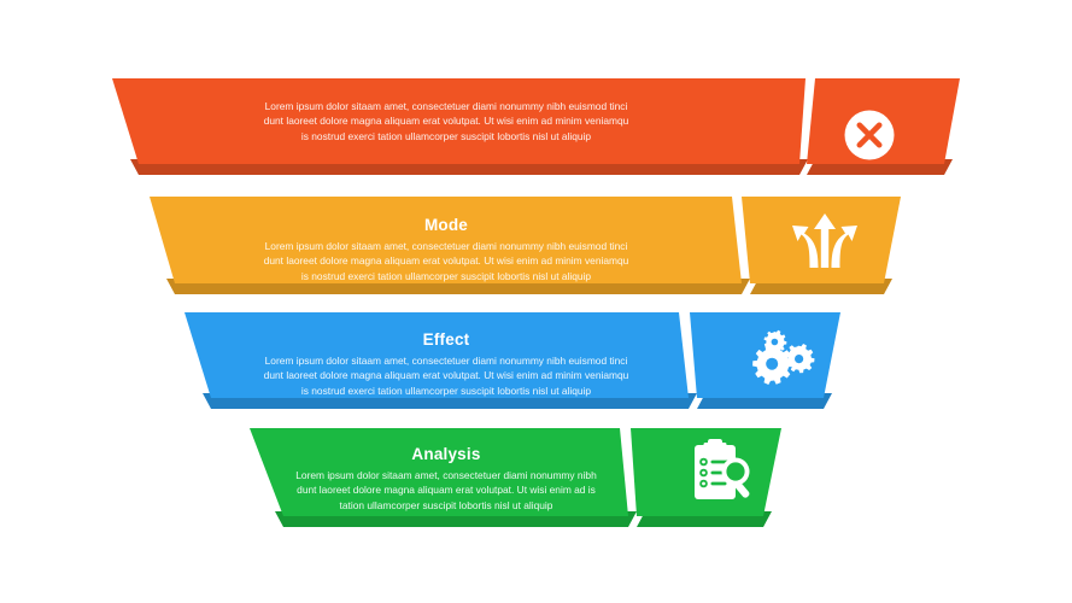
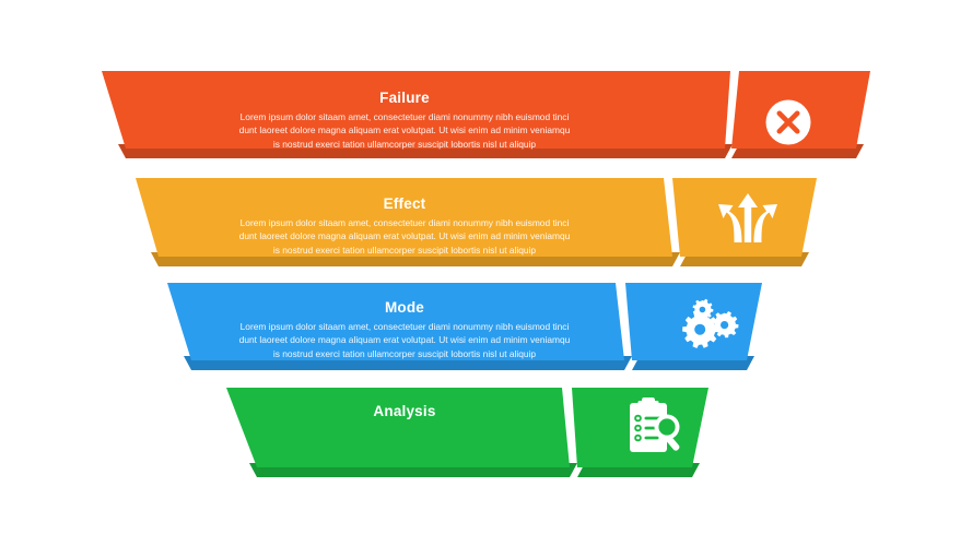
+ Failure
  Lorem ipsum dolor sitaam amet, consectetuer diami nonummy nibh euismod tinci
  dunt laoreet dolore magna aliquam erat volutpat. Ut wisi enim ad minim veniamqu
  is nostrud exerci tation ullamcorper suscipit lobortis nisl ut aliquip
- Mode
+ Effect
  Lorem ipsum dolor sitaam amet, consectetuer diami nonummy nibh euismod tinci
  dunt laoreet dolore magna aliquam erat volutpat. Ut wisi enim ad minim veniamqu
  is nostrud exerci tation ullamcorper suscipit lobortis nisl ut aliquip
- Effect
+ Mode
  Lorem ipsum dolor sitaam amet, consectetuer diami nonummy nibh euismod tinci
  dunt laoreet dolore magna aliquam erat volutpat. Ut wisi enim ad minim veniamqu
  is nostrud exerci tation ullamcorper suscipit lobortis nisl ut aliquip
  Analysis
- Lorem ipsum dolor sitaam amet, consectetuer diami nonummy nibh
- dunt laoreet dolore magna aliquam erat volutpat. Ut wisi enim ad is
- tation ullamcorper suscipit lobortis nisl ut aliquip
